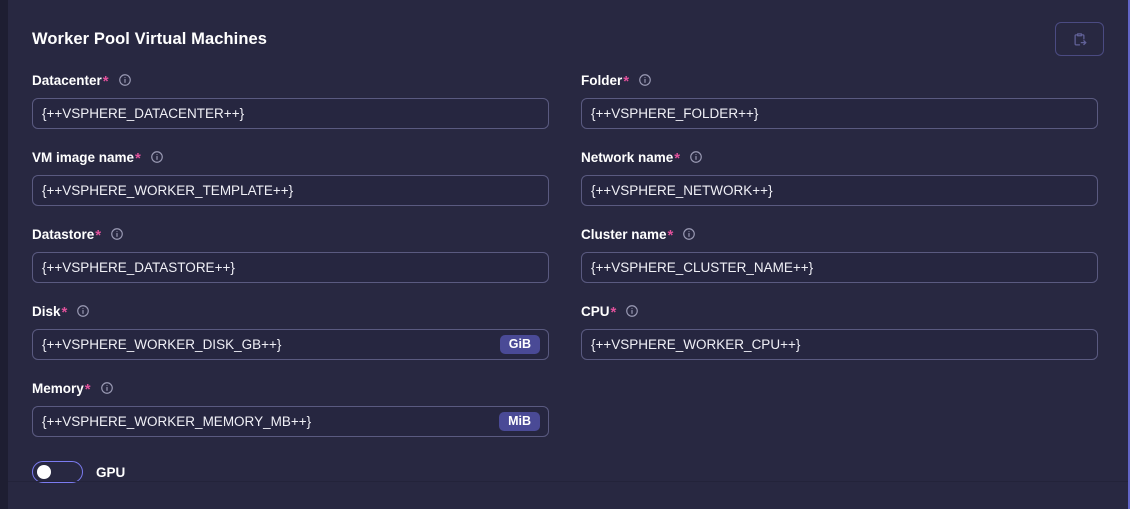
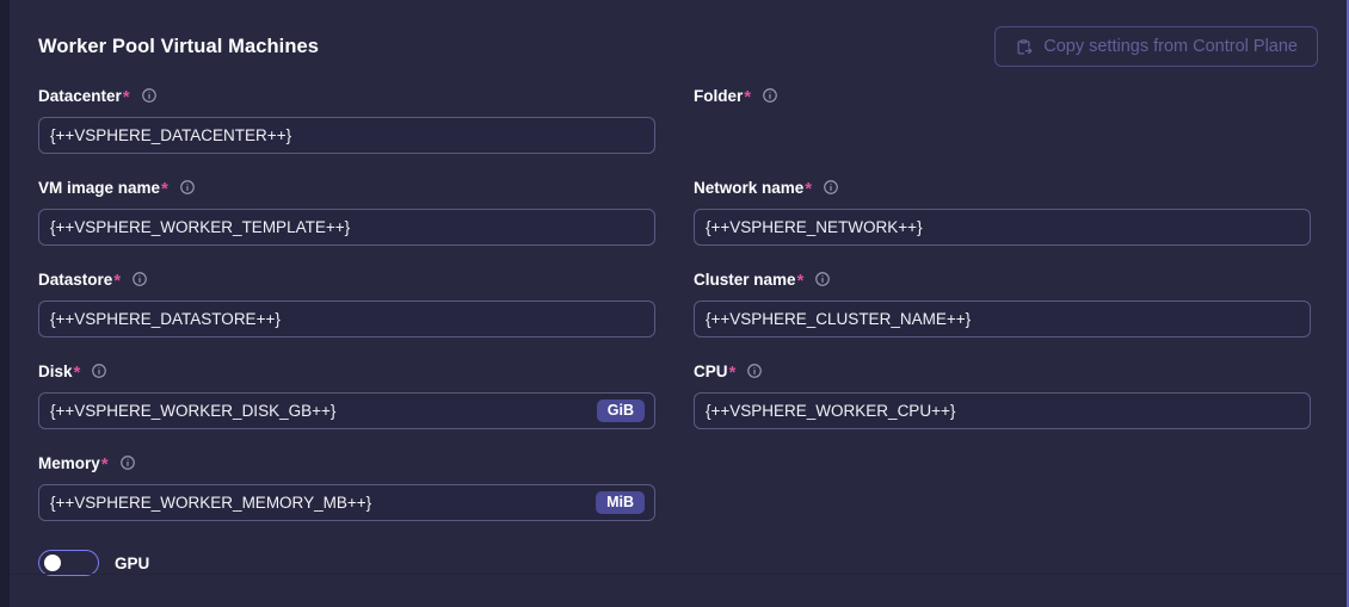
  Worker Pool Virtual Machines
+ Copy settings from Control Plane
  Datacenter
  *
  {++VSPHERE_DATACENTER++}
  Folder
  *
- {++VSPHERE_FOLDER++}
  VM image name
  *
  {++VSPHERE_WORKER_TEMPLATE++}
  Network name
  *
  {++VSPHERE_NETWORK++}
  Datastore
  *
  {++VSPHERE_DATASTORE++}
  Cluster name
  *
  {++VSPHERE_CLUSTER_NAME++}
  Disk
  *
  {++VSPHERE_WORKER_DISK_GB++}
  GiB
  CPU
  *
  {++VSPHERE_WORKER_CPU++}
  Memory
  *
  {++VSPHERE_WORKER_MEMORY_MB++}
  MiB
  GPU
